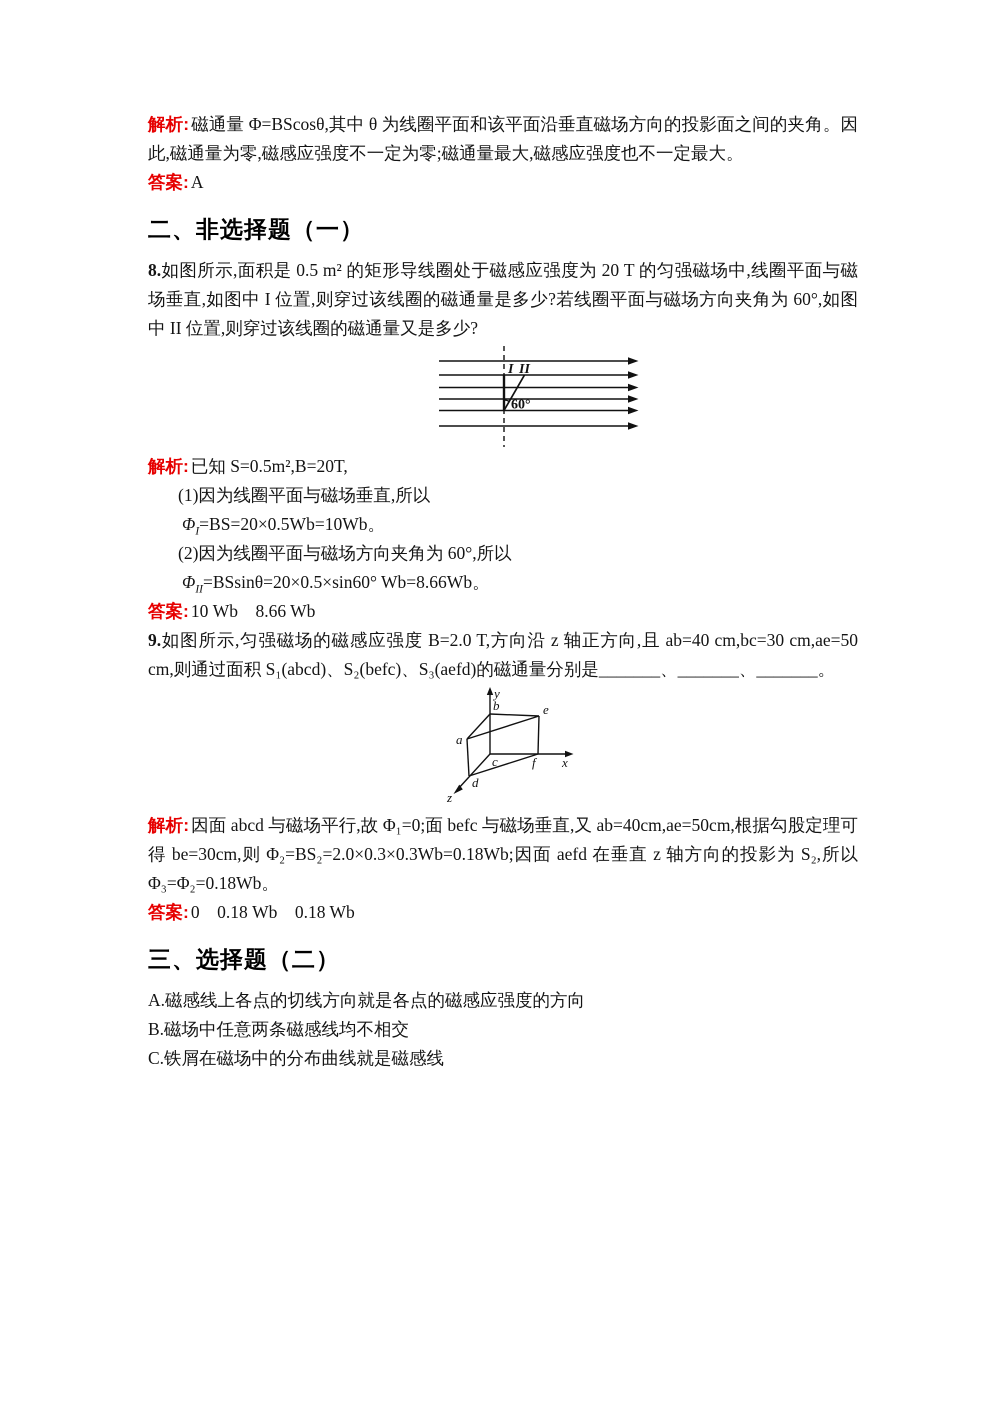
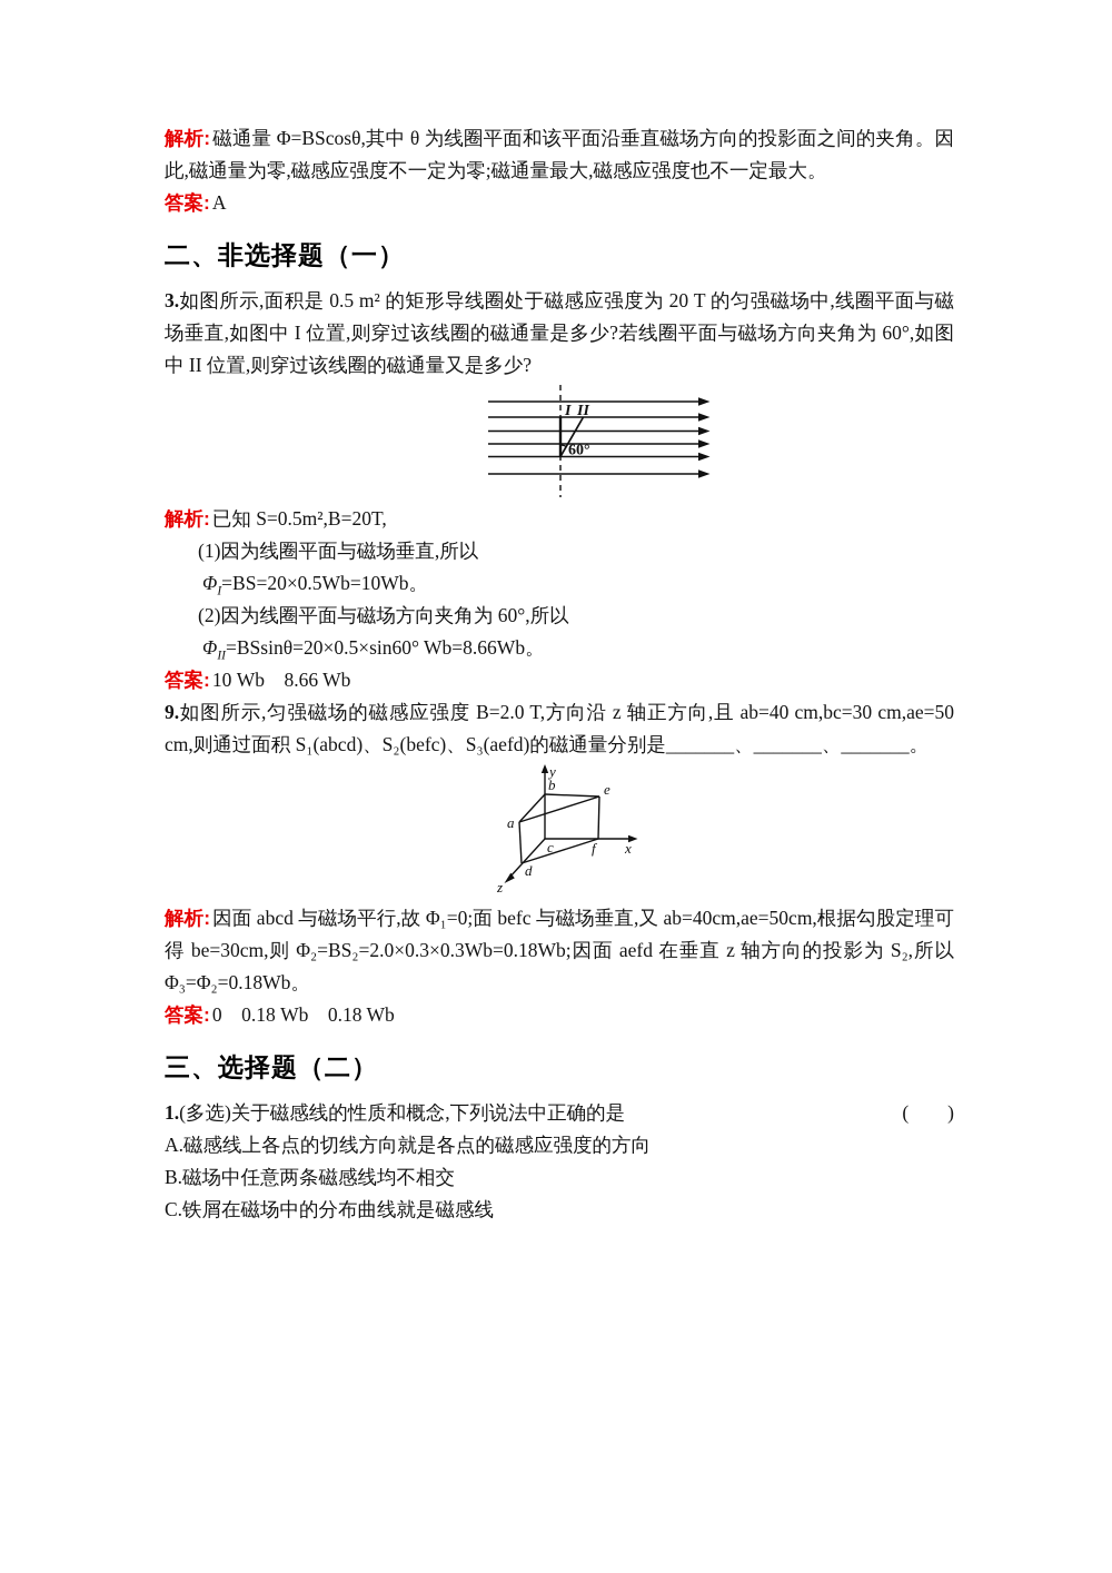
  解析:磁通量 Φ=BScosθ,其中 θ 为线圈平面和该平面沿垂直磁场方向的投影面之间的夹角。因此,磁通量为零,磁感应强度不一定为零;磁通量最大,磁感应强度也不一定最大。
  答案:A
  二、非选择题（一）
- 8.如图所示,面积是 0.5 m² 的矩形导线圈处于磁感应强度为 20 T 的匀强磁场中,线圈平面与磁场垂直,如图中 I 位置,则穿过该线圈的磁通量是多少?若线圈平面与磁场方向夹角为 60°,如图中 II 位置,则穿过该线圈的磁通量又是多少?
+ 3.如图所示,面积是 0.5 m² 的矩形导线圈处于磁感应强度为 20 T 的匀强磁场中,线圈平面与磁场垂直,如图中 I 位置,则穿过该线圈的磁通量是多少?若线圈平面与磁场方向夹角为 60°,如图中 II 位置,则穿过该线圈的磁通量又是多少?
  I
  II
  60°
  解析:已知 S=0.5m²,B=20T,
  (1)因为线圈平面与磁场垂直,所以
  ΦI=BS=20×0.5Wb=10Wb。
  (2)因为线圈平面与磁场方向夹角为 60°,所以
  ΦII=BSsinθ=20×0.5×sin60° Wb=8.66Wb。
  答案:10 Wb 8.66 Wb
  9.如图所示,匀强磁场的磁感应强度 B=2.0 T,方向沿 z 轴正方向,且 ab=40 cm,bc=30 cm,ae=50 cm,则通过面积 S₁(abcd)、S₂(befc)、S₃(aefd)的磁通量分别是_______、_______、_______。
  a
  b
  c
  d
  e
  f
  x
  y
  z
  解析:因面 abcd 与磁场平行,故 Φ₁=0;面 befc 与磁场垂直,又 ab=40cm,ae=50cm,根据勾股定理可得 be=30cm,则 Φ₂=BS₂=2.0×0.3×0.3Wb=0.18Wb;因面 aefd 在垂直 z 轴方向的投影为 S₂,所以 Φ₃=Φ₂=0.18Wb。
  答案:0 0.18 Wb 0.18 Wb
  三、选择题（二）
+ 1.(多选)关于磁感线的性质和概念,下列说法中正确的是
+ ( )
  A.磁感线上各点的切线方向就是各点的磁感应强度的方向
  B.磁场中任意两条磁感线均不相交
  C.铁屑在磁场中的分布曲线就是磁感线
